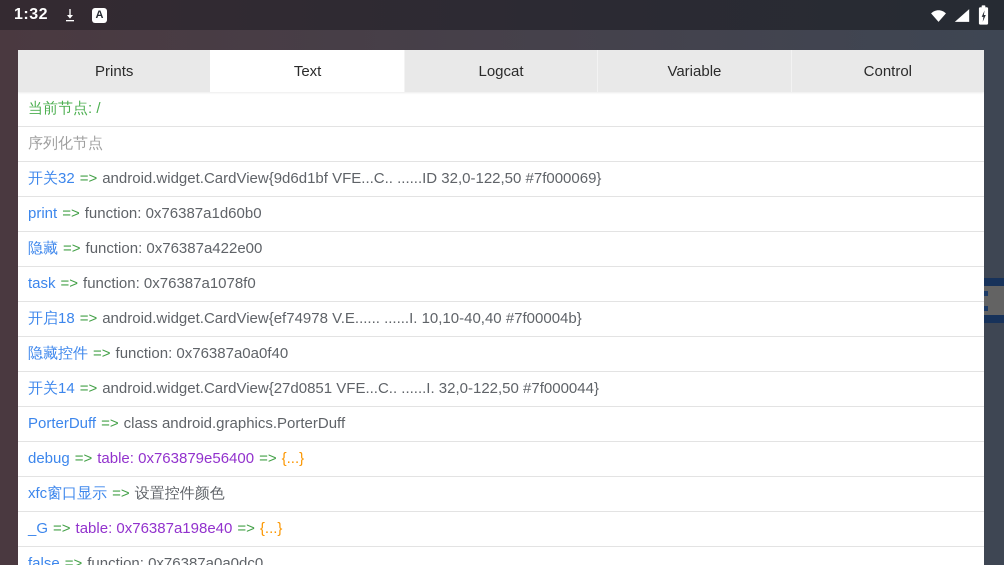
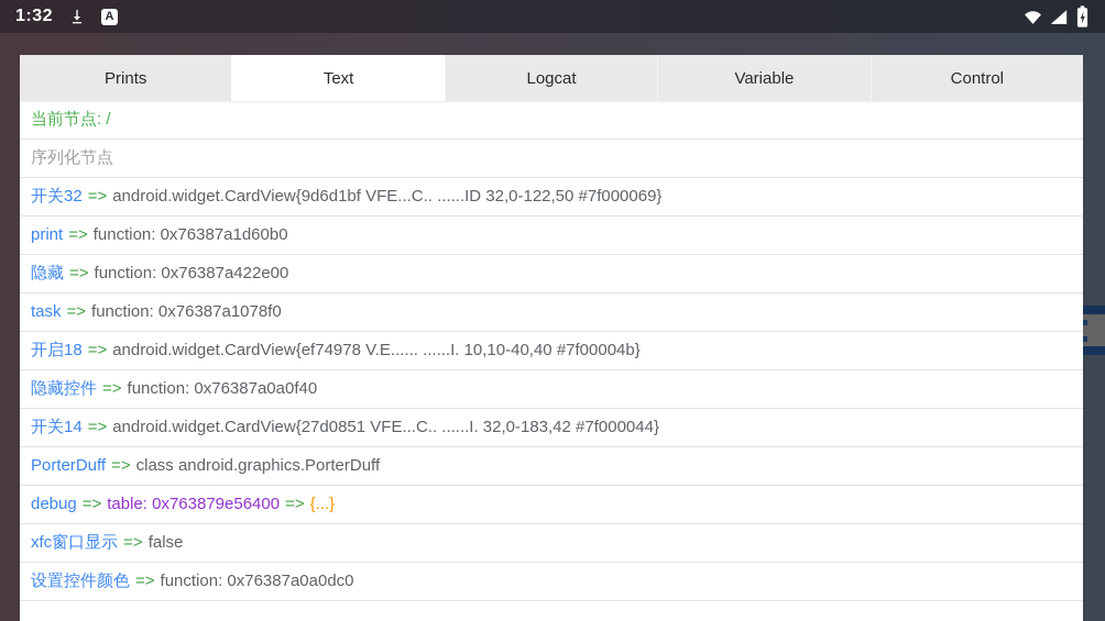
  1:32
  A
  Prints
  Text
  Logcat
  Variable
  Control
  当前节点: /
  序列化节点
  开关32 => android.widget.CardView{9d6d1bf VFE...C.. ......ID 32,0-122,50 #7f000069}
  print => function: 0x76387a1d60b0
  隐藏 => function: 0x76387a422e00
  task => function: 0x76387a1078f0
  开启18 => android.widget.CardView{ef74978 V.E...... ......I. 10,10-40,40 #7f00004b}
  隐藏控件 => function: 0x76387a0a0f40
- 开关14 => android.widget.CardView{27d0851 VFE...C.. ......I. 32,0-122,50 #7f000044}
+ 开关14 => android.widget.CardView{27d0851 VFE...C.. ......I. 32,0-183,42 #7f000044}
  PorterDuff => class android.graphics.PorterDuff
  debug => table: 0x763879e56400 => {...}
- xfc窗口显示 => 设置控件颜色
+ xfc窗口显示 => false
- _G => table: 0x76387a198e40 => {...}
- false => function: 0x76387a0a0dc0
+ 设置控件颜色 => function: 0x76387a0a0dc0
